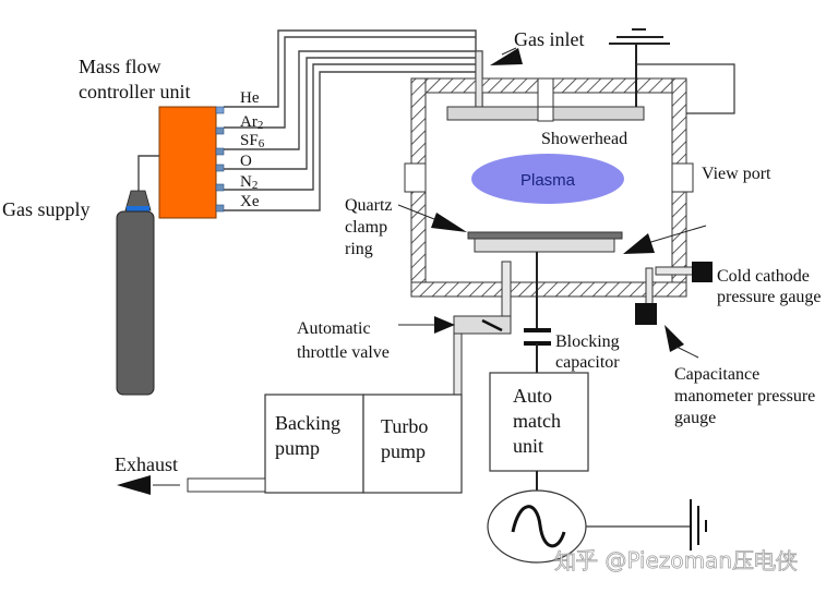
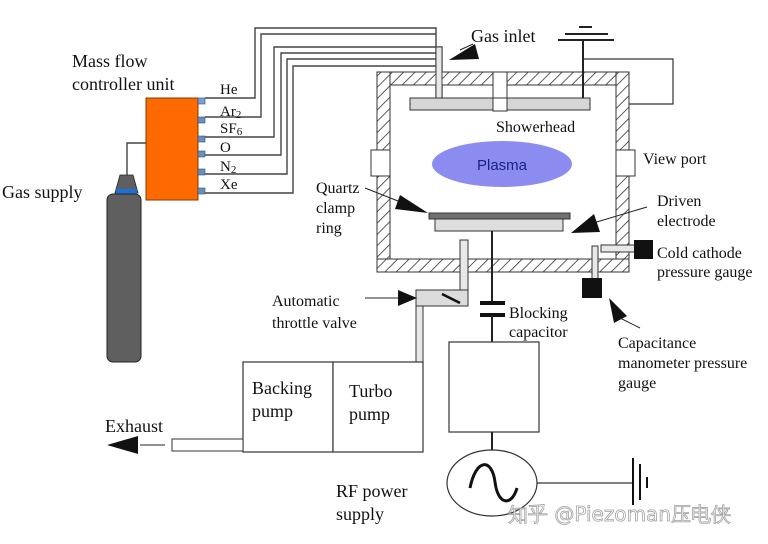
  Mass flow
  controller unit
  He
  Ar2
  SF6
  O
  N2
  Xe
  Gas supply
  Showerhead
  Gas inlet
  Plasma
  View port
  Quartz
  clamp
  ring
+ Driven
+ electrode
  Cold cathode
  pressure gauge
  Capacitance
  manometer pressure
  gauge
  Automatic
  throttle valve
  Blocking
  capacitor
- Auto
- match
- unit
  Backing
  pump
  Turbo
  pump
  Exhaust
+ RF power
+ supply
  知乎 @Piezoman压电侠
